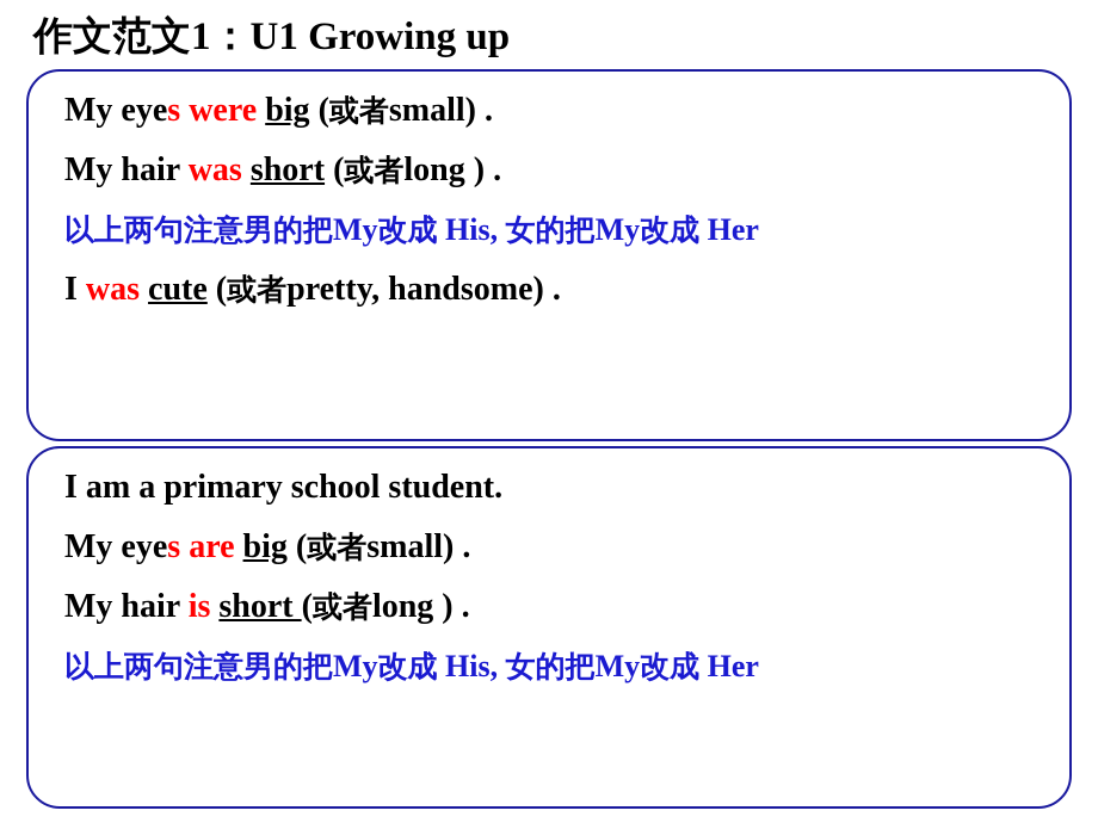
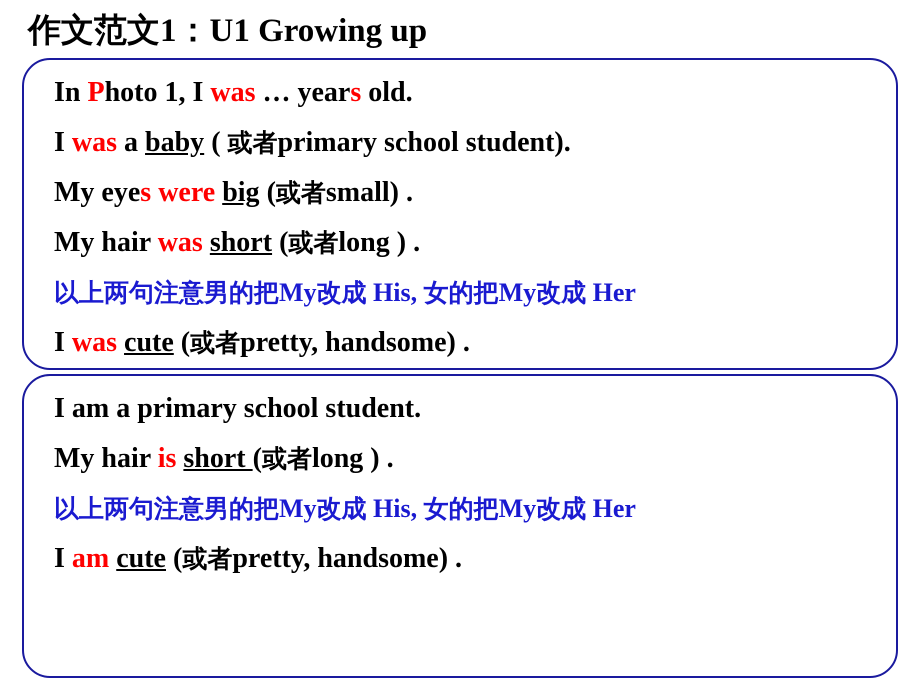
  作文范文1：U1 Growing up
+ In Photo 1, I was … years old.
+ I was a baby ( 或者primary school student).
  My eyes were big (或者small) .
  My hair was short (或者long ) .
  以上两句注意男的把My改成 His, 女的把My改成 Her
  I was cute (或者pretty, handsome) .
  I am a primary school student.
- My eyes are big (或者small) .
  My hair is short (或者long ) .
  以上两句注意男的把My改成 His, 女的把My改成 Her
+ I am cute (或者pretty, handsome) .
